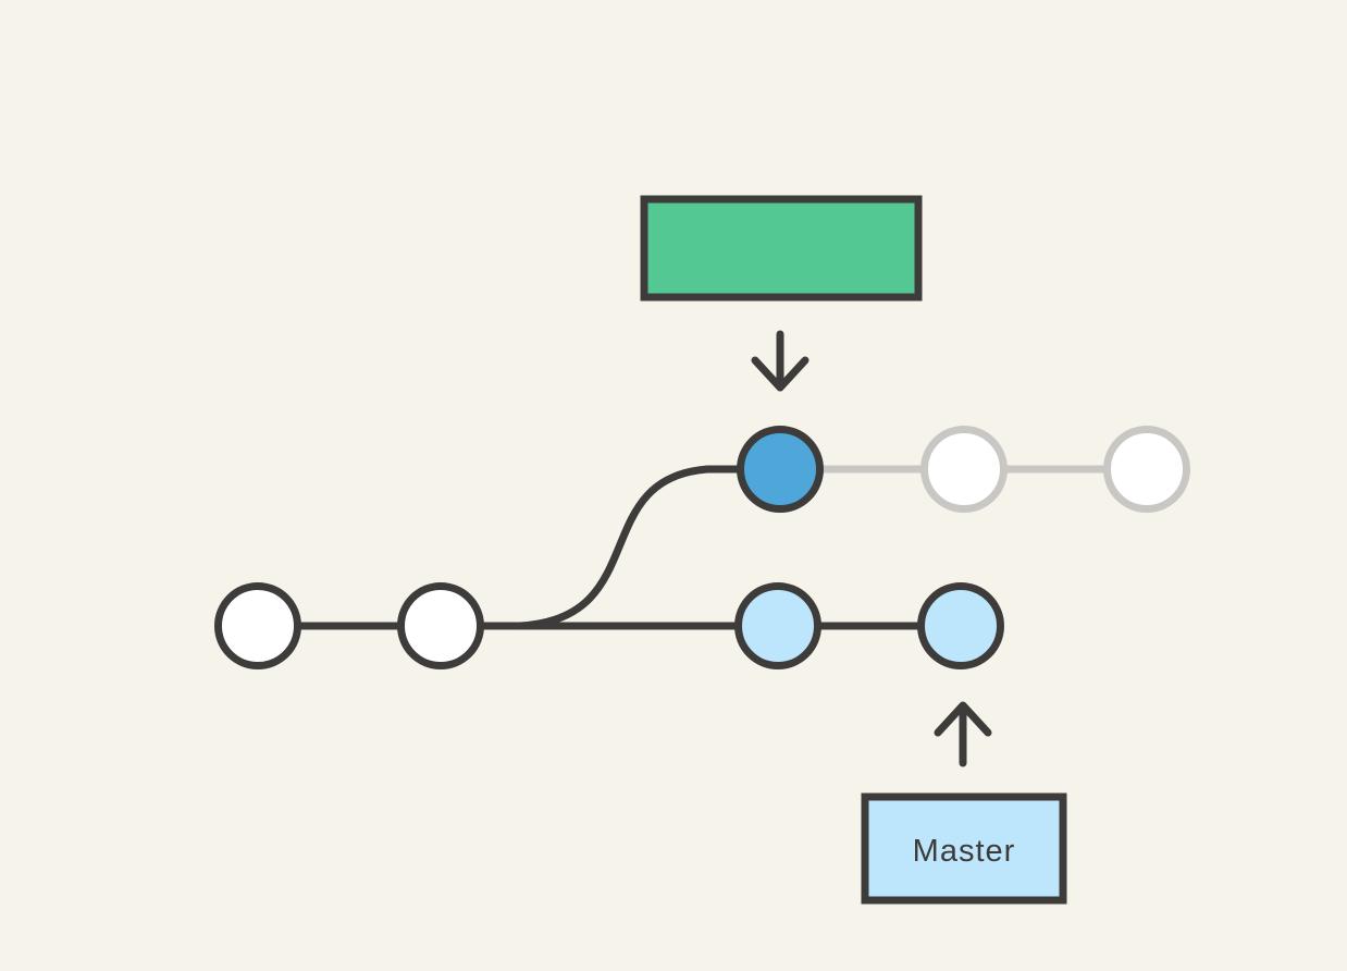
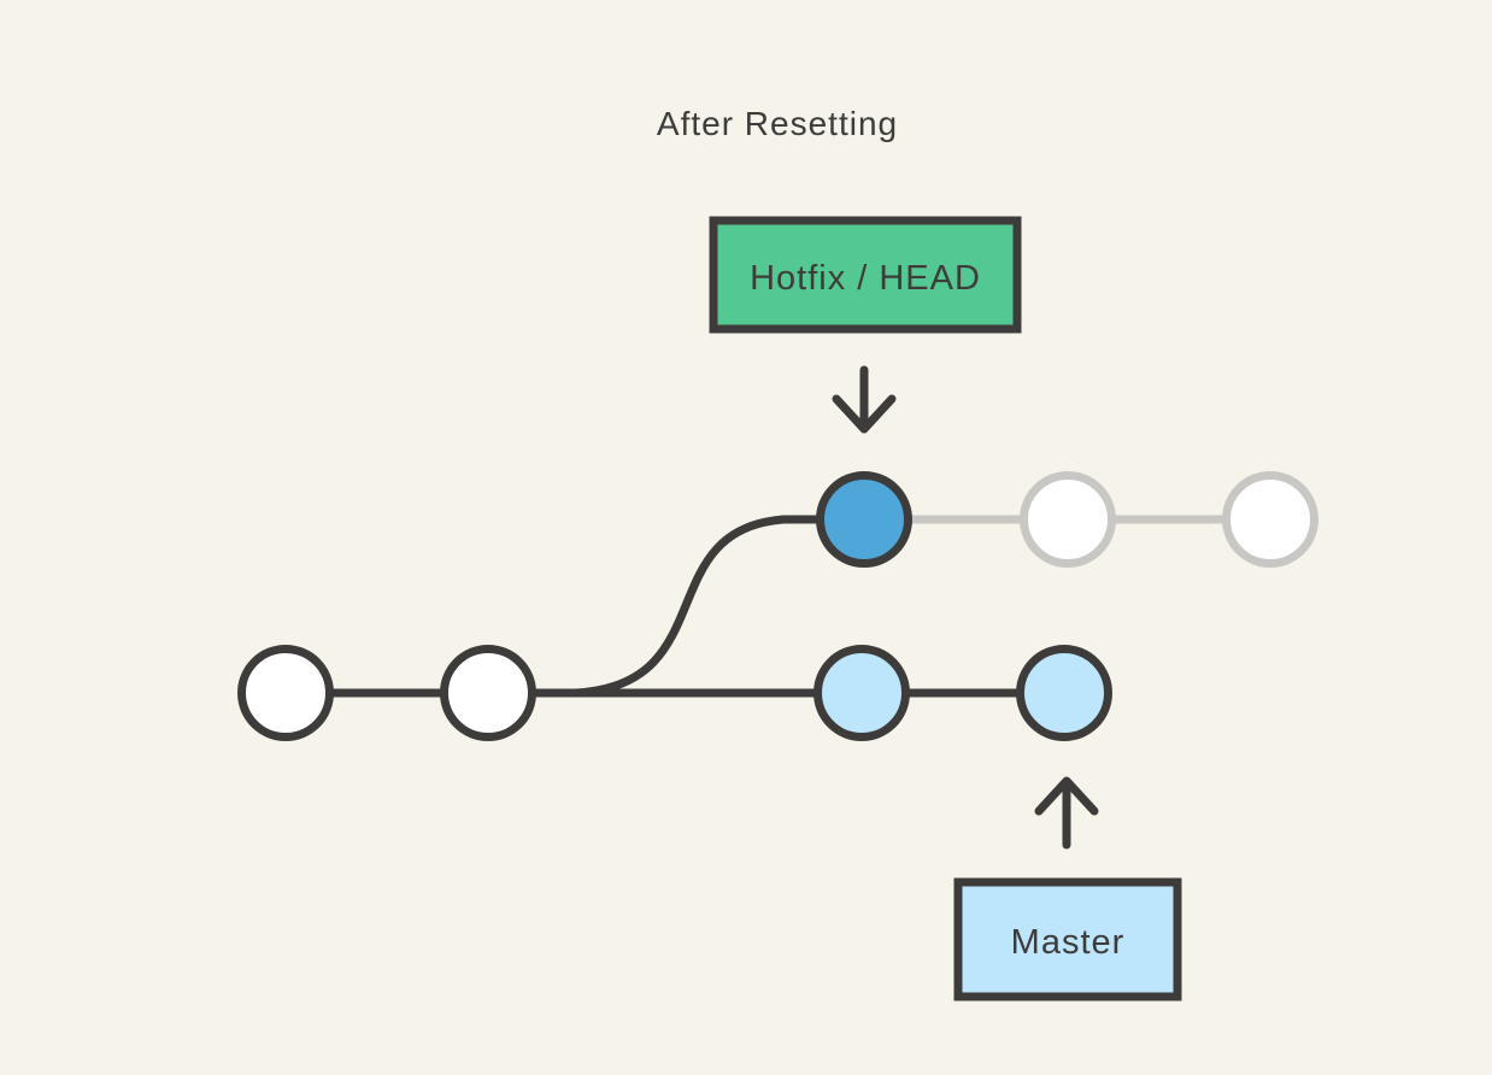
+ After Resetting
+ Hotfix / HEAD
  Master
